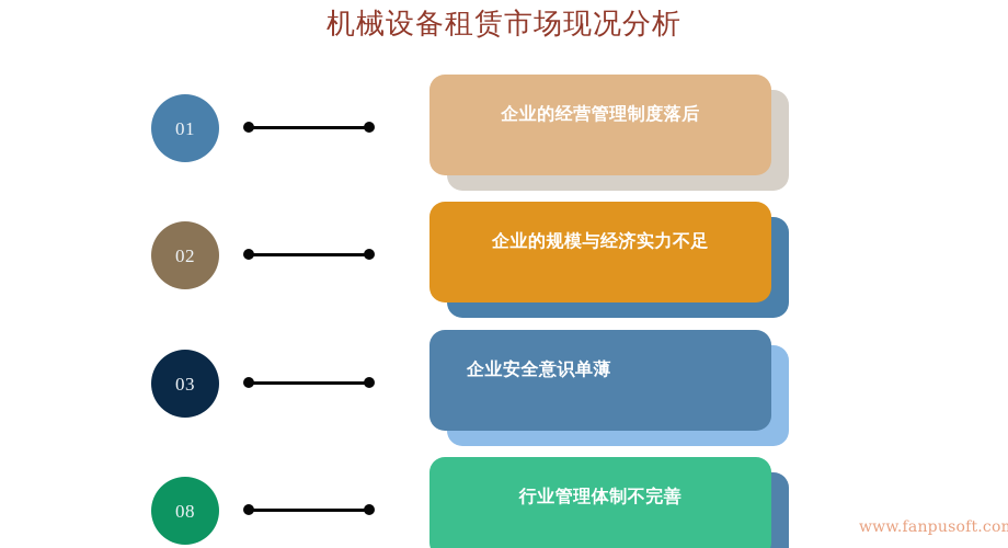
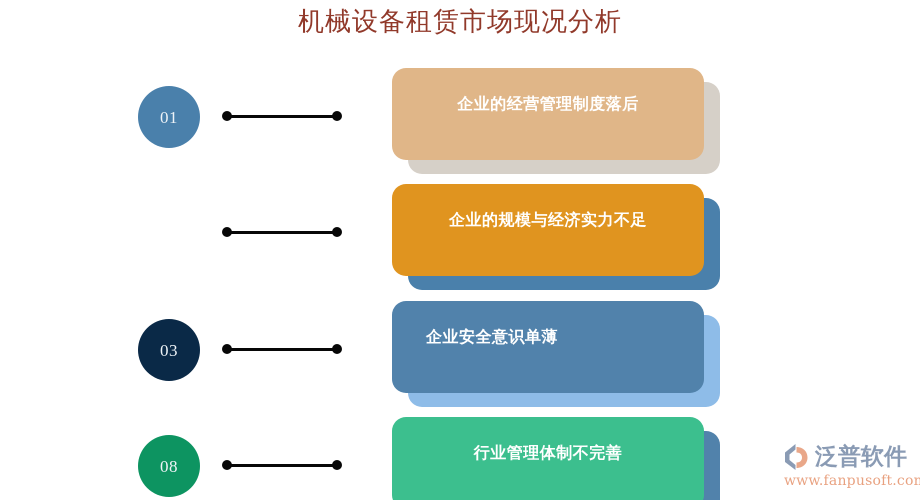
  机械设备租赁市场现况分析
  01
  企业的经营管理制度落后
- 02
  企业的规模与经济实力不足
  03
  企业安全意识单薄
  08
  行业管理体制不完善
+ 泛普软件
  www.fanpusoft.co
